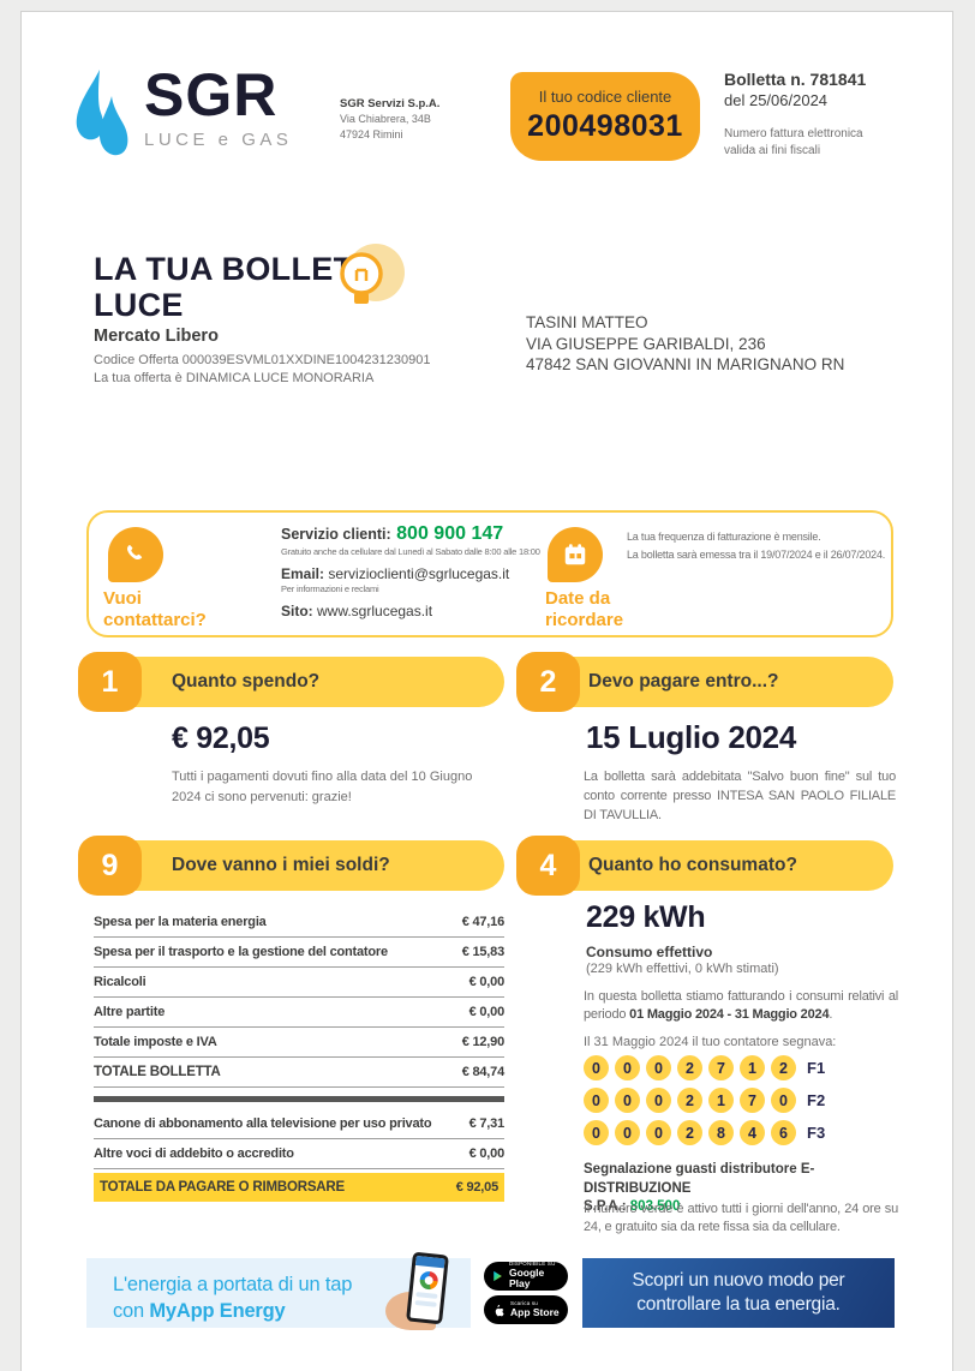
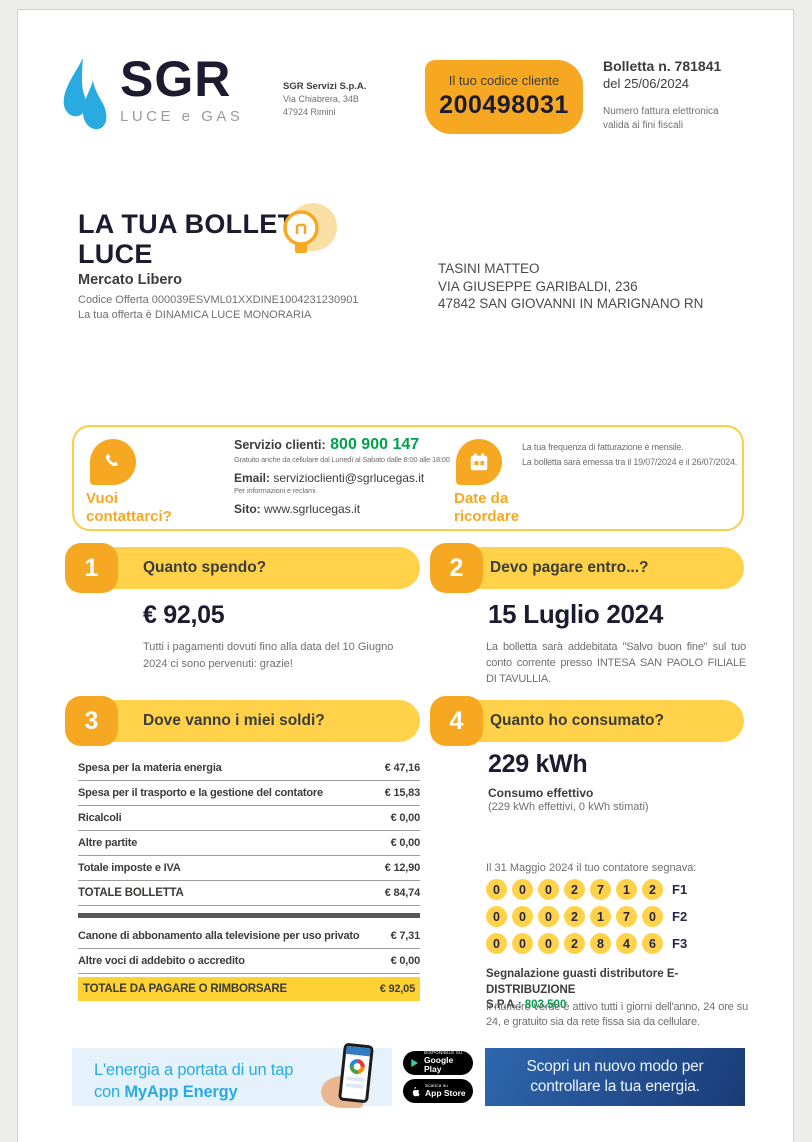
  SGR
  LUCE e GAS
  SGR Servizi S.p.A.
  Via Chiabrera, 34B
  47924 Rimini
  Il tuo codice cliente
  200498031
  Bolletta n. 781841
  del 25/06/2024
  Numero fattura elettronica
  valida ai fini fiscali
  LA TUA BOLLE
  LUCE
  Mercato Libero
  Codice Offerta 000039ESVML01XXDINE1004231230901
  La tua offerta è DINAMICA LUCE MONORARIA
  TASINI MATTEO
  VIA GIUSEPPE GARIBALDI, 236
  47842 SAN GIOVANNI IN MARIGNANO RN
  Vuoi
  contattarci?
  Servizio clienti: 800 900 147
  Gratuito anche da cellulare dal Lunedì al Sabato dalle 8:00 alle 18:00
  Email: servizioclienti@sgrlucegas.it
  Per informazioni e reclami
  Sito: www.sgrlucegas.it
  Date da
  ricordare
  La tua frequenza di fatturazione è mensile.
  La bolletta sarà emessa tra il 19/07/2024 e il 26/07/2024.
  1
  Quanto spendo?
  2
  Devo pagare entro...?
  € 92,05
  Tutti i pagamenti dovuti fino alla data del 10 Giugno 2024 ci sono pervenuti: grazie!
  15 Luglio 2024
  La bolletta sarà addebitata "Salvo buon fine" sul tuo conto corrente presso INTESA SAN PAOLO FILIALE DI TAVULLIA.
- 9
+ 3
  Dove vanno i miei soldi?
  4
  Quanto ho consumato?
  Spesa per la materia energia
  € 47,16
  Spesa per il trasporto e la gestione del contatore
  € 15,83
  Ricalcoli
  € 0,00
  Altre partite
  € 0,00
  Totale imposte e IVA
  € 12,90
  TOTALE BOLLETTA
  € 84,74
  Canone di abbonamento alla televisione per uso privato
  € 7,31
  Altre voci di addebito o accredito
  € 0,00
  TOTALE DA PAGARE O RIMBORSARE
  € 92,05
  229 kWh
  Consumo effettivo
  (229 kWh effettivi, 0 kWh stimati)
- In questa bolletta stiamo fatturando i consumi relativi al periodo 01 Maggio 2024 - 31 Maggio 2024.
  Il 31 Maggio 2024 il tuo contatore segnava:
  0
  0
  0
  2
  7
  1
  2
  F1
  0
  0
  0
  2
  1
  7
  0
  F2
  0
  0
  0
  2
  8
  4
  6
  F3
  Segnalazione guasti distributore E-DISTRIBUZIONE
  S.P.A.: 803.500
  Il numero verde è attivo tutti i giorni dell'anno, 24 ore su 24, e gratuito sia da rete fissa sia da cellulare.
  L'energia a portata di un tap
  con MyApp Energy
  Google Play
  App Store
  Scopri un nuovo modo per
  controllare la tua energia.
